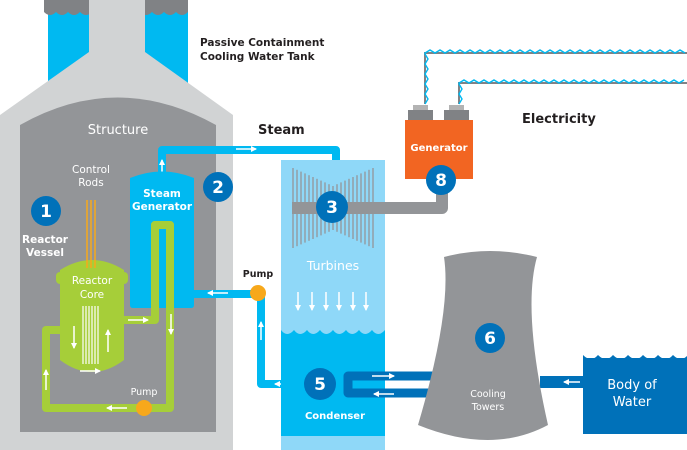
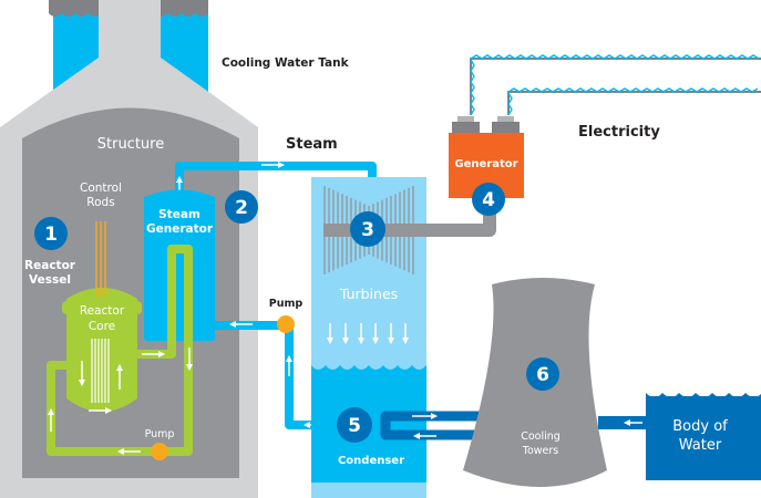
  1
  2
  3
- 8
+ 4
  5
  6
- Passive Containment
  Cooling Water Tank
  Structure
  Steam
  Electricity
  Control
  Rods
  Reactor
  Vessel
  Reactor
  Core
  Steam
  Generator
  Generator
  Turbines
  Pump
  Pump
  Condenser
  Cooling
  Towers
  Body of
  Water
